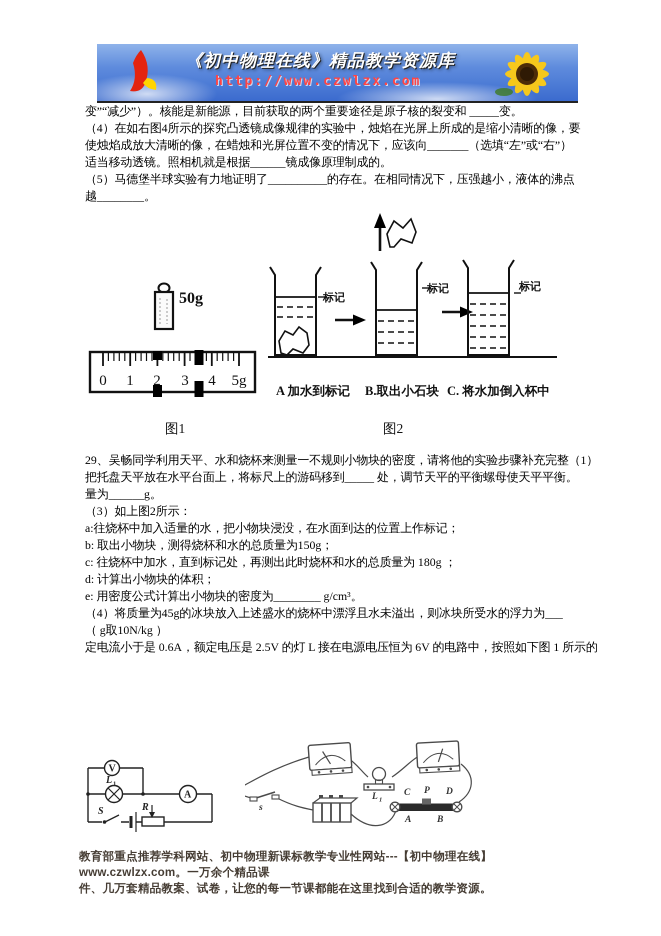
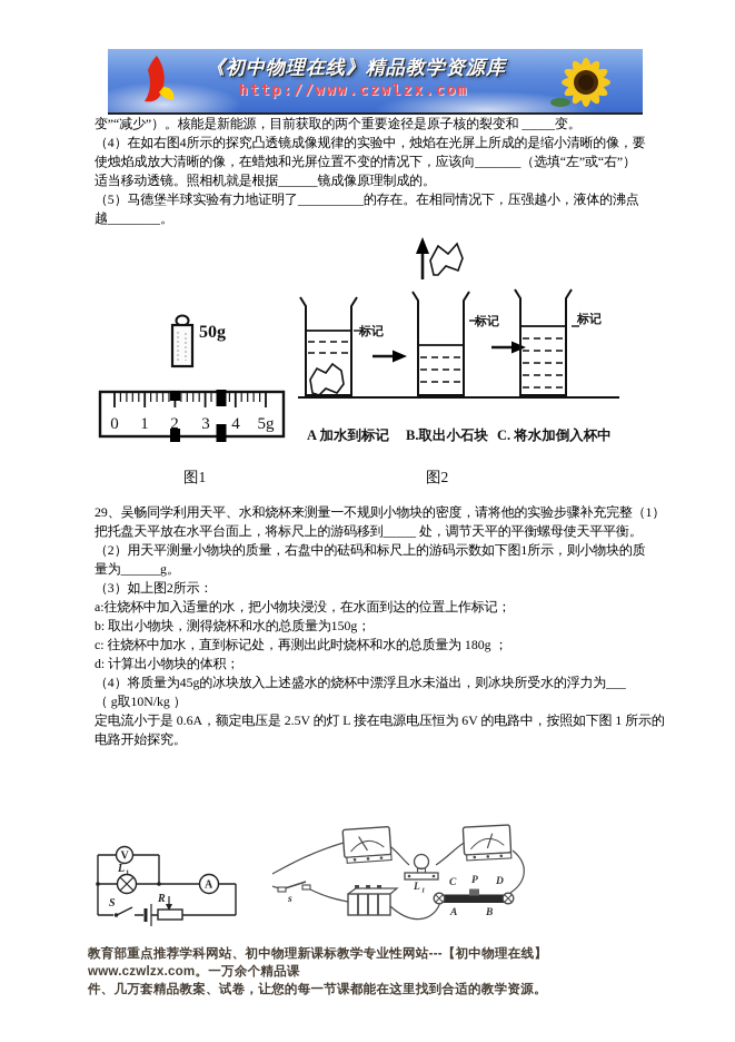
  《初中物理在线》精品教学资源库
  http://www.czwlzx.com
  变”“减少”）。核能是新能源，目前获取的两个重要途径是原子核的裂变和 _____变。
  （4）在如右图4所示的探究凸透镜成像规律的实验中，烛焰在光屏上所成的是缩小清晰的像，要
  使烛焰成放大清晰的像，在蜡烛和光屏位置不变的情况下，应该向_______（选填“左”或“右”）
  适当移动透镜。照相机就是根据______镜成像原理制成的。
  （5）马德堡半球实验有力地证明了__________的存在。在相同情况下，压强越小，液体的沸点
  越________。
  50g
  0
  1
  2
  3
  4
  5g
  图1
  标记
  标记
  标记
  A 加水到标记
  B.取出小石块
  C. 将水加倒入杯中
  图2
  29、吴畅同学利用天平、水和烧杯来测量一不规则小物块的密度，请将他的实验步骤补充完整（1）
  把托盘天平放在水平台面上，将标尺上的游码移到_____ 处，调节天平的平衡螺母使天平平衡。
+ （2）用天平测量小物块的质量，右盘中的砝码和标尺上的游码示数如下图1所示，则小物块的质
  量为______g。
  （3）如上图2所示：
  a:往烧杯中加入适量的水，把小物块浸没，在水面到达的位置上作标记；
  b: 取出小物块，测得烧杯和水的总质量为150g；
  c: 往烧杯中加水，直到标记处，再测出此时烧杯和水的总质量为 180g ；
  d: 计算出小物块的体积；
- e: 用密度公式计算出小物块的密度为________ g/cm³。
  （4）将质量为45g的冰块放入上述盛水的烧杯中漂浮且水未溢出，则冰块所受水的浮力为___
  （ g取10N/kg ）
  定电流小于是 0.6A，额定电压是 2.5V 的灯 L 接在电源电压恒为 6V 的电路中，按照如下图 1 所示的
+ 电路开始探究。
  V
  L
  A
  S
  R
  L
  s
  C
  P
  D
  A
  B
  教育部重点推荐学科网站、初中物理新课标教学专业性网站---【初中物理在线】www.czwlzx.com。一万余个精品课
  件、几万套精品教案、试卷，让您的每一节课都能在这里找到合适的教学资源。
